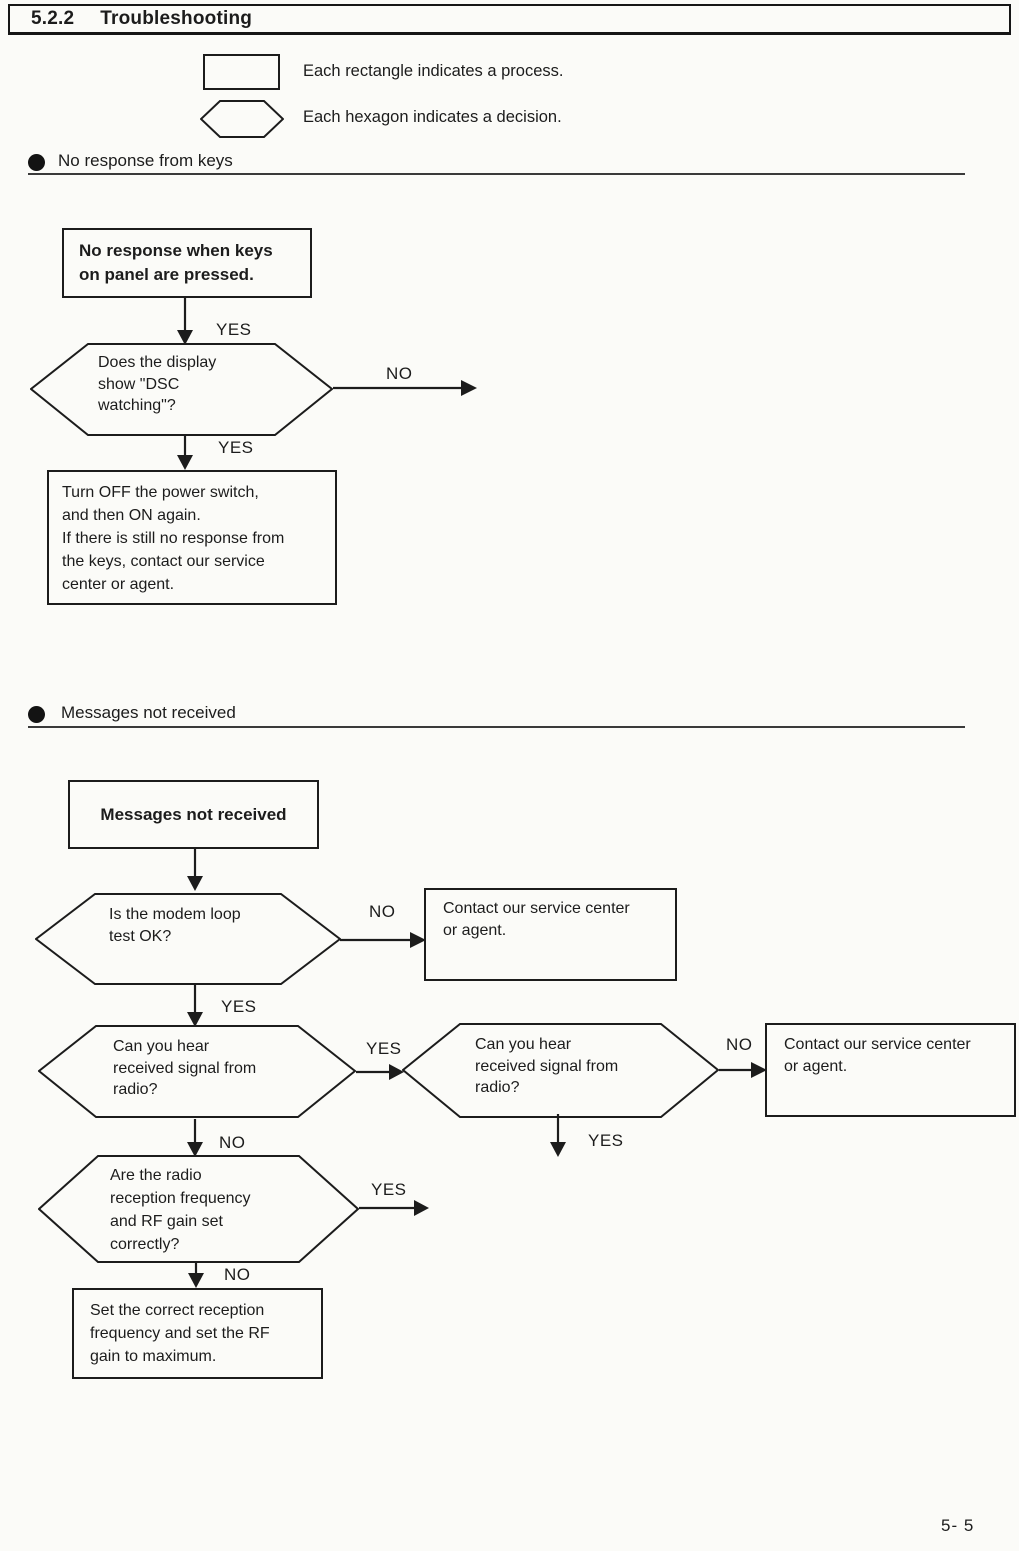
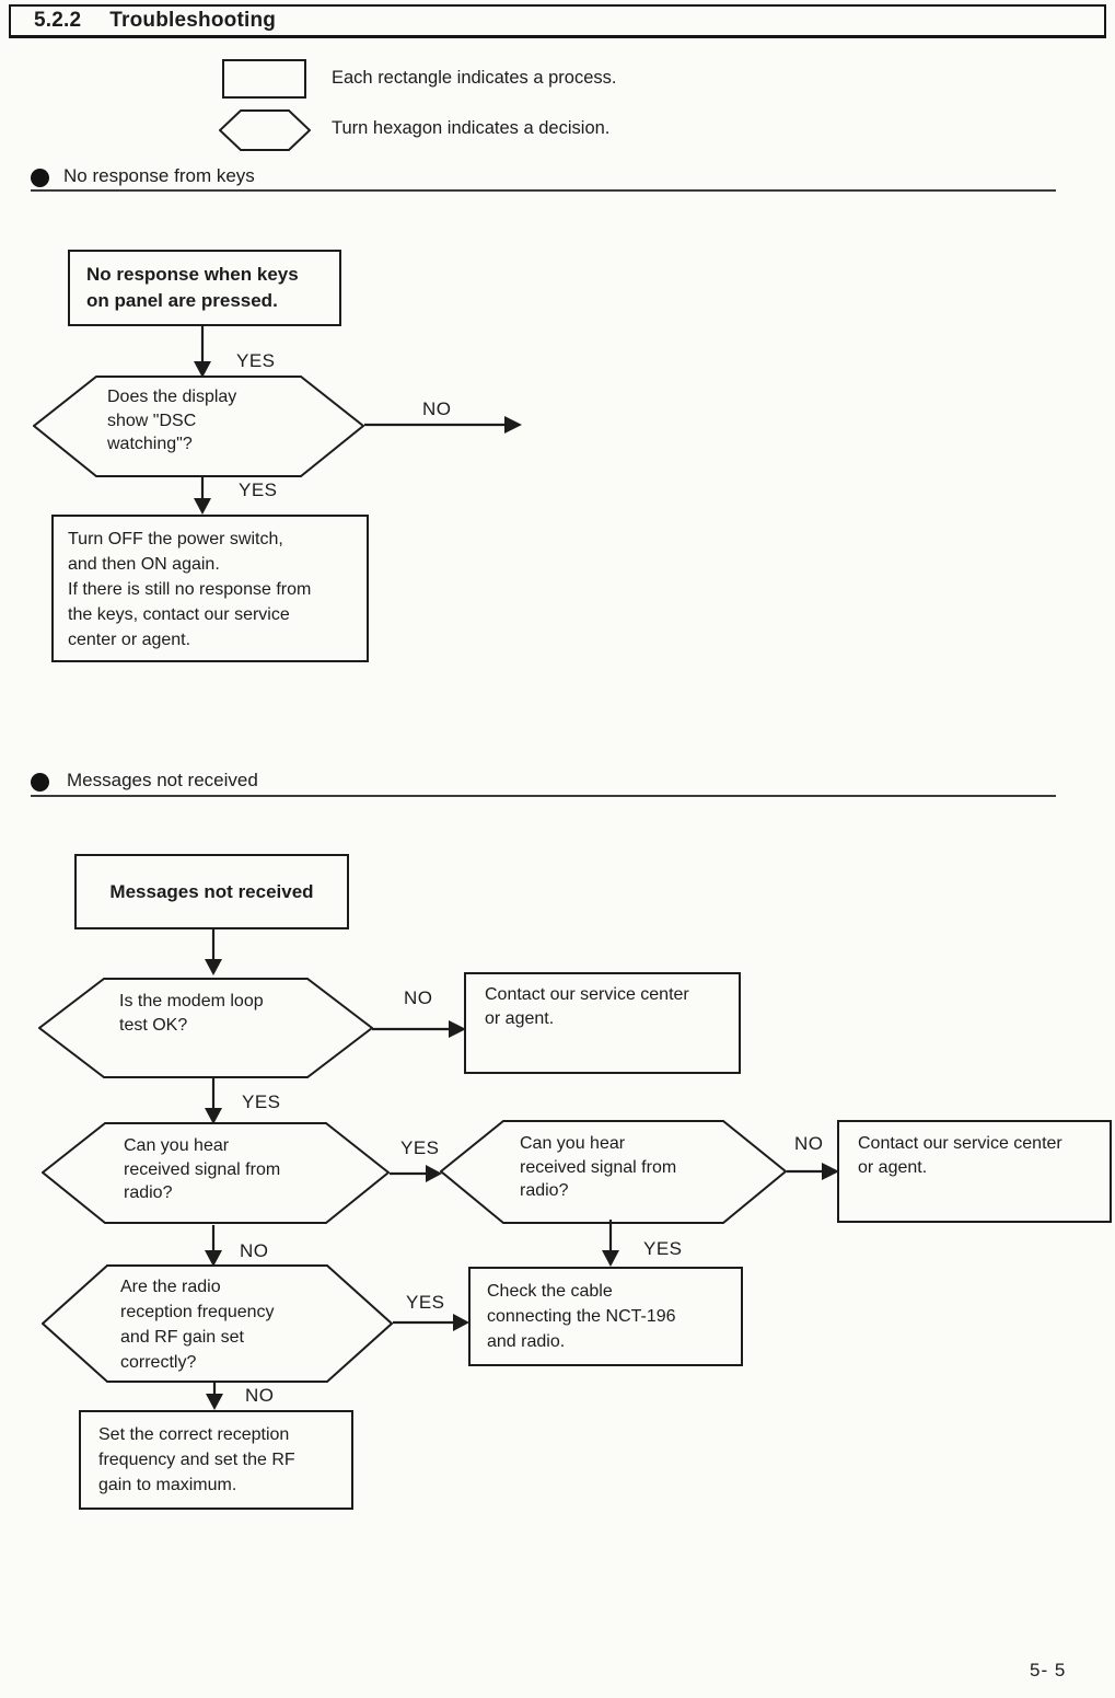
  5.2.2
  Troubleshooting
  Each rectangle indicates a process.
- Each hexagon indicates a decision.
+ Turn hexagon indicates a decision.
  No response from keys
  No response when keys
  on panel are pressed.
  YES
  Does the display
  show "DSC
  watching"?
  NO
  YES
  Turn OFF the power switch,
  and then ON again.
  If there is still no response from
  the keys, contact our service
  center or agent.
  Messages not received
  Messages not received
  Is the modem loop
  test OK?
  NO
  Contact our service center
  or agent.
  YES
  Can you hear
  received signal from
  radio?
  YES
  Can you hear
  received signal from
  radio?
  NO
  Contact our service center
  or agent.
  YES
  NO
  Are the radio
  reception frequency
  and RF gain set
  correctly?
  YES
+ Check the cable
+ connecting the NCT-196
+ and radio.
  NO
  Set the correct reception
  frequency and set the RF
  gain to maximum.
  5- 5
